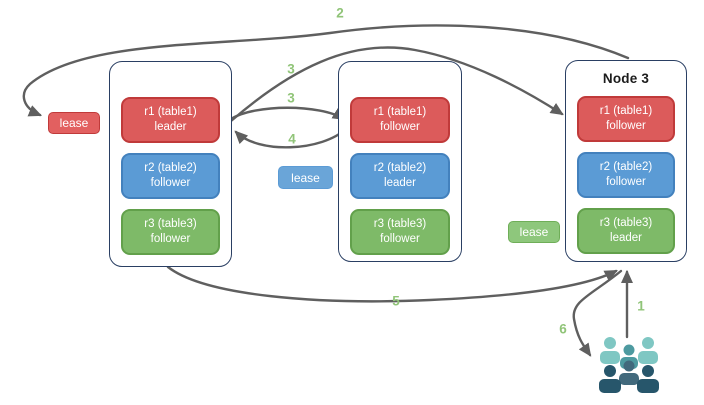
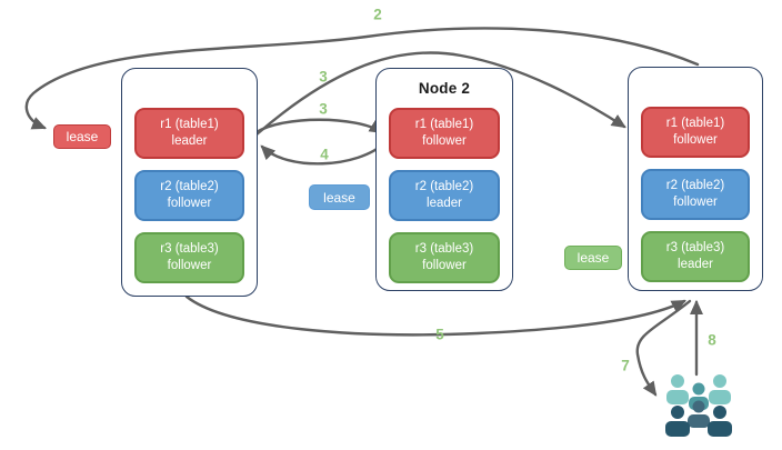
  r1 (table1)
  leader
  r2 (table2)
  follower
  r3 (table3)
  follower
+ Node 2
  r1 (table1)
  follower
  r2 (table2)
  leader
  r3 (table3)
  follower
- Node 3
  r1 (table1)
  follower
  r2 (table2)
  follower
  r3 (table3)
  leader
  lease
  lease
  lease
  2
  3
  3
  4
  5
- 1
+ 8
- 6
+ 7
